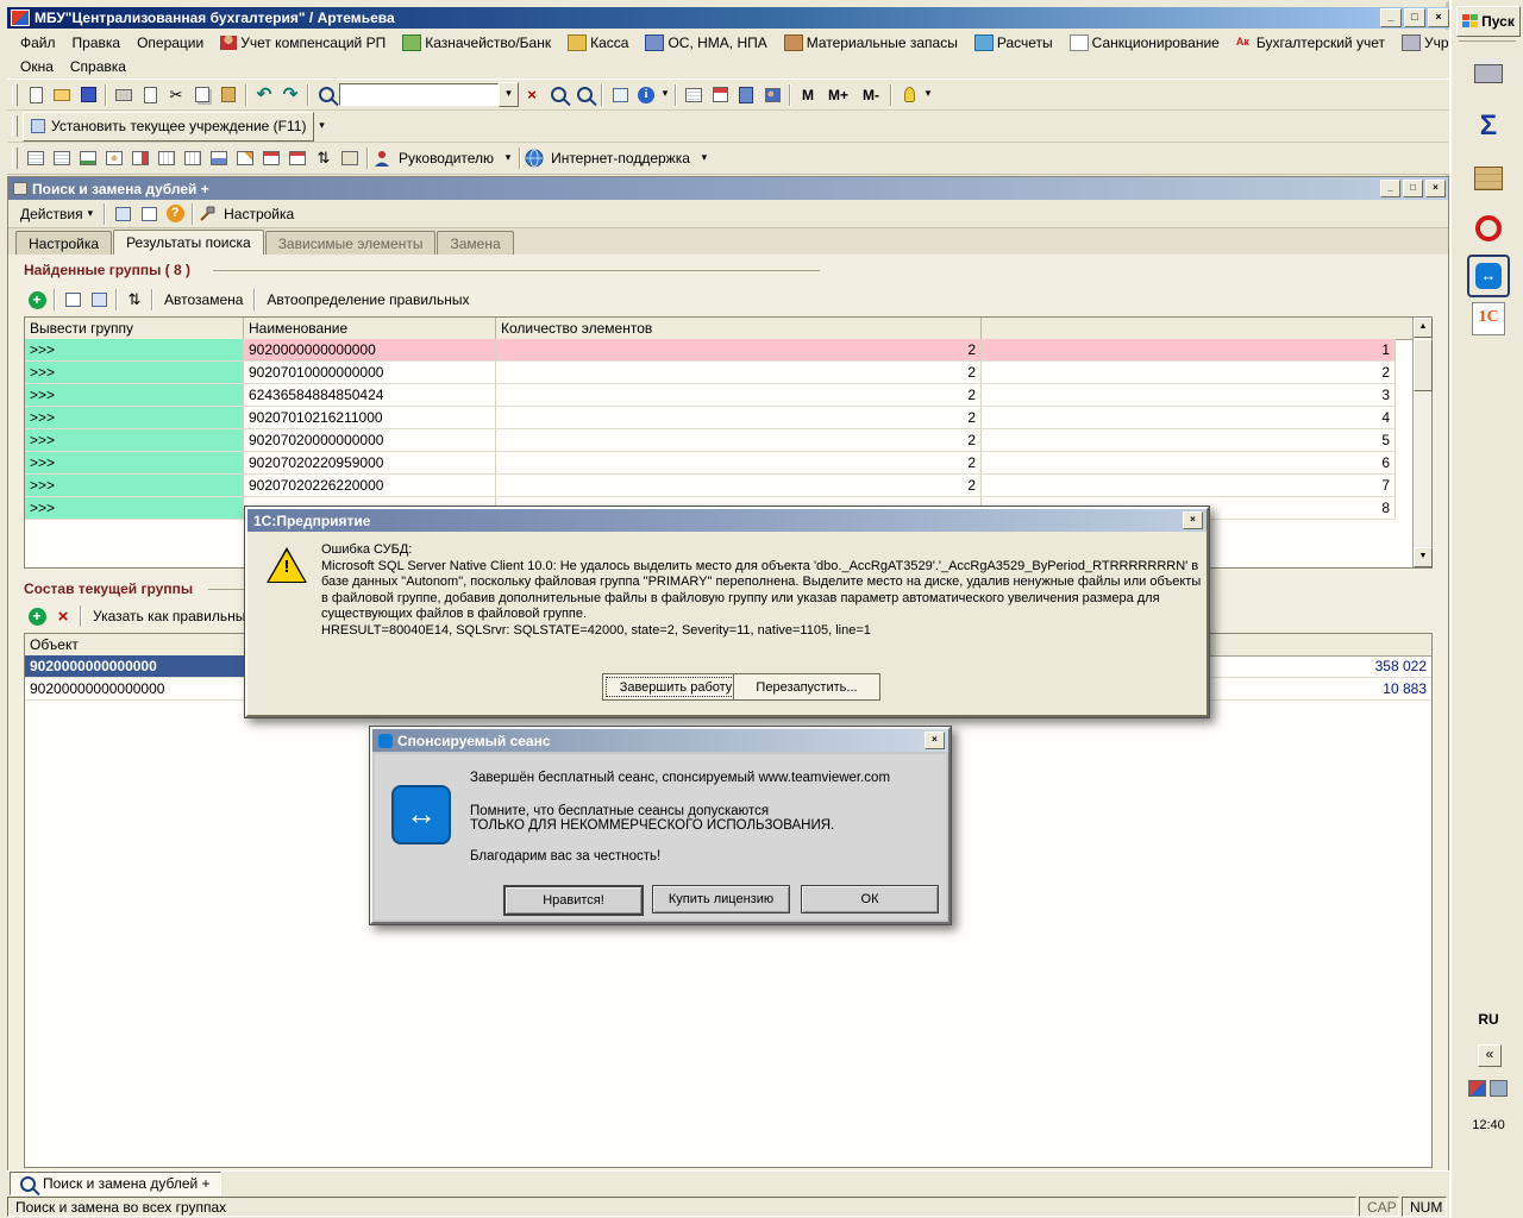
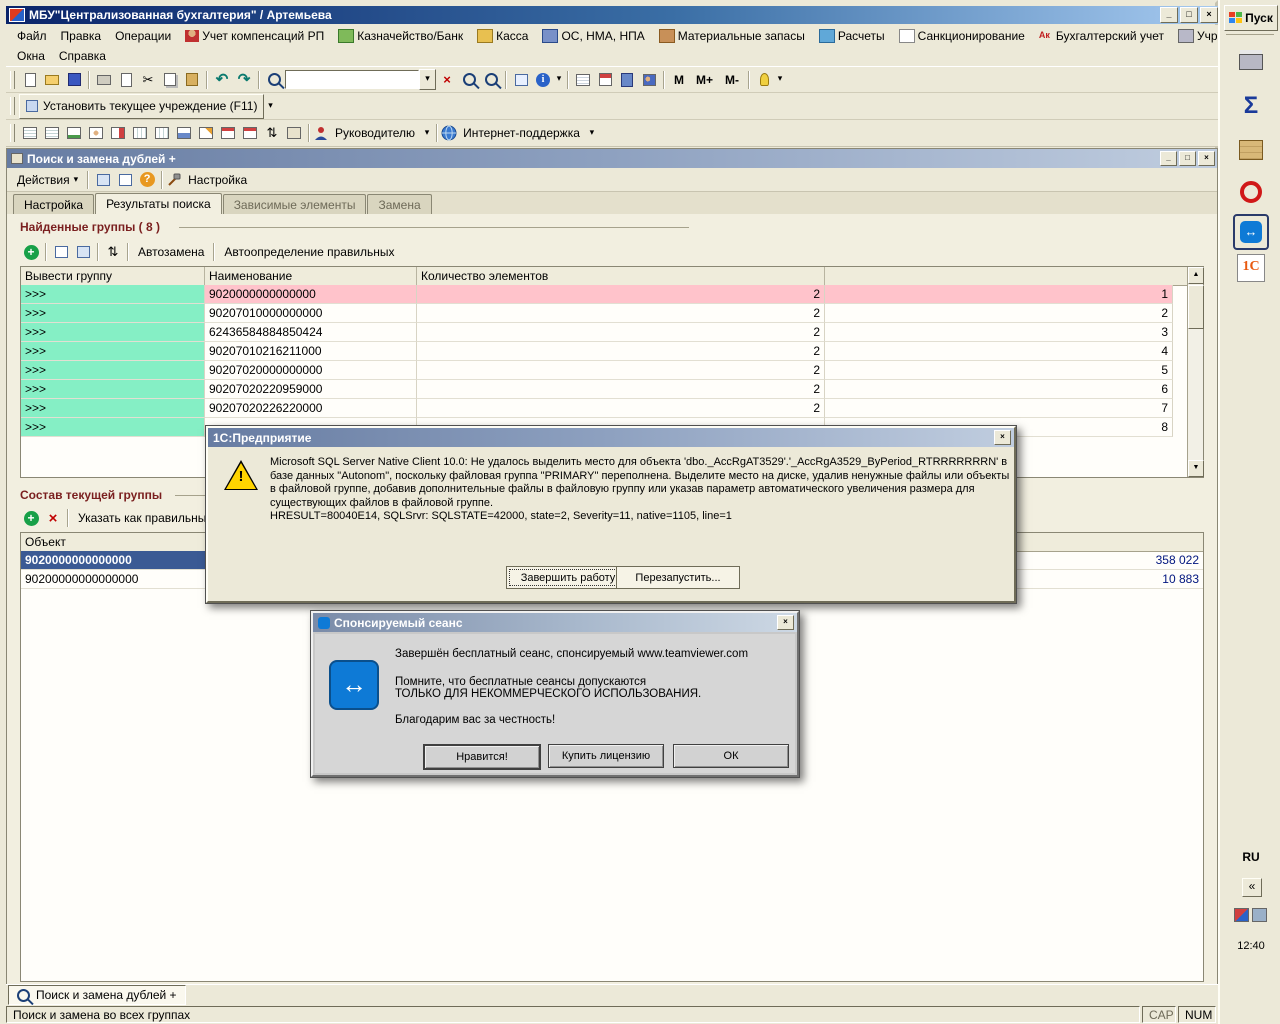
  МБУ"Централизованная бухгалтерия" / Артемьева
  _
  □
  ×
  Файл
  Правка
  Операции
  Учет компенсаций РП
  Казначейство/Банк
  Касса
  ОС, НМА, НПА
  Материальные запасы
  Расчеты
  Санкционирование
  Ак
  Бухгалтерский учет
  Окна
  Справка
  ✂
  ↶
  ↷
  ▾
  ×
  i
  ▾
  M
  M+
  M-
  ▾
  Установить текущее учреждение (F11)
  ▾
  ⇅
  Руководителю
  ▾
  Интернет-поддержка
  ▾
  Поиск и замена дублей +
  _
  □
  ×
  Действия
  ▾
  ?
  Настройка
  Настройка
  Результаты поиска
  Зависимые элементы
  Замена
  Найденные группы ( 8 )
  +
  ⇅
  Автозамена
  Автоопределение правильных
  Вывести группу
  Наименование
  Количество элементов
  >>>
  9020000000000000
  2
  1
  >>>
  90207010000000000
  2
  2
  >>>
  62436584884850424
  2
  3
  >>>
  90207010216211000
  2
  4
  >>>
  90207020000000000
  2
  5
  >>>
  90207020220959000
  2
  6
  >>>
  90207020226220000
  2
  7
  >>>
  8
  Состав текущей группы
  +
  ×
  Указать как правильны
  Объект
  9020000000000000
  358 022
  90200000000000000
  10 883
  Поиск и замена дублей +
  Поиск и замена во всех группах
  CAP
  NUM
  Пуск
  Σ
  ↔
  1С
  RU
  «
  12:40
  1С:Предприятие
  ×
  !
- Ошибка СУБД:
  Microsoft SQL Server Native Client 10.0: Не удалось выделить место для объекта 'dbo._AccRgAT3529'.'_AccRgA3529_ByPeriod_RTRRRRRRRN' в
  базе данных "Autonom", поскольку файловая группа "PRIMARY" переполнена. Выделите место на диске, удалив ненужные файлы или объекты
  в файловой группе, добавив дополнительные файлы в файловую группу или указав параметр автоматического увеличения размера для
  существующих файлов в файловой группе.
  HRESULT=80040E14, SQLSrvr: SQLSTATE=42000, state=2, Severity=11, native=1105, line=1
  Завершить работу
  Перезапустить...
  Спонсируемый сеанс
  ×
  ↔
  Завершён бесплатный сеанс, спонсируемый www.teamviewer.com
  Помните, что бесплатные сеансы допускаются
  ТОЛЬКО ДЛЯ НЕКОММЕРЧЕСКОГО ИСПОЛЬЗОВАНИЯ.
  Благодарим вас за честность!
  Нравится!
  Купить лицензию
  ОК
